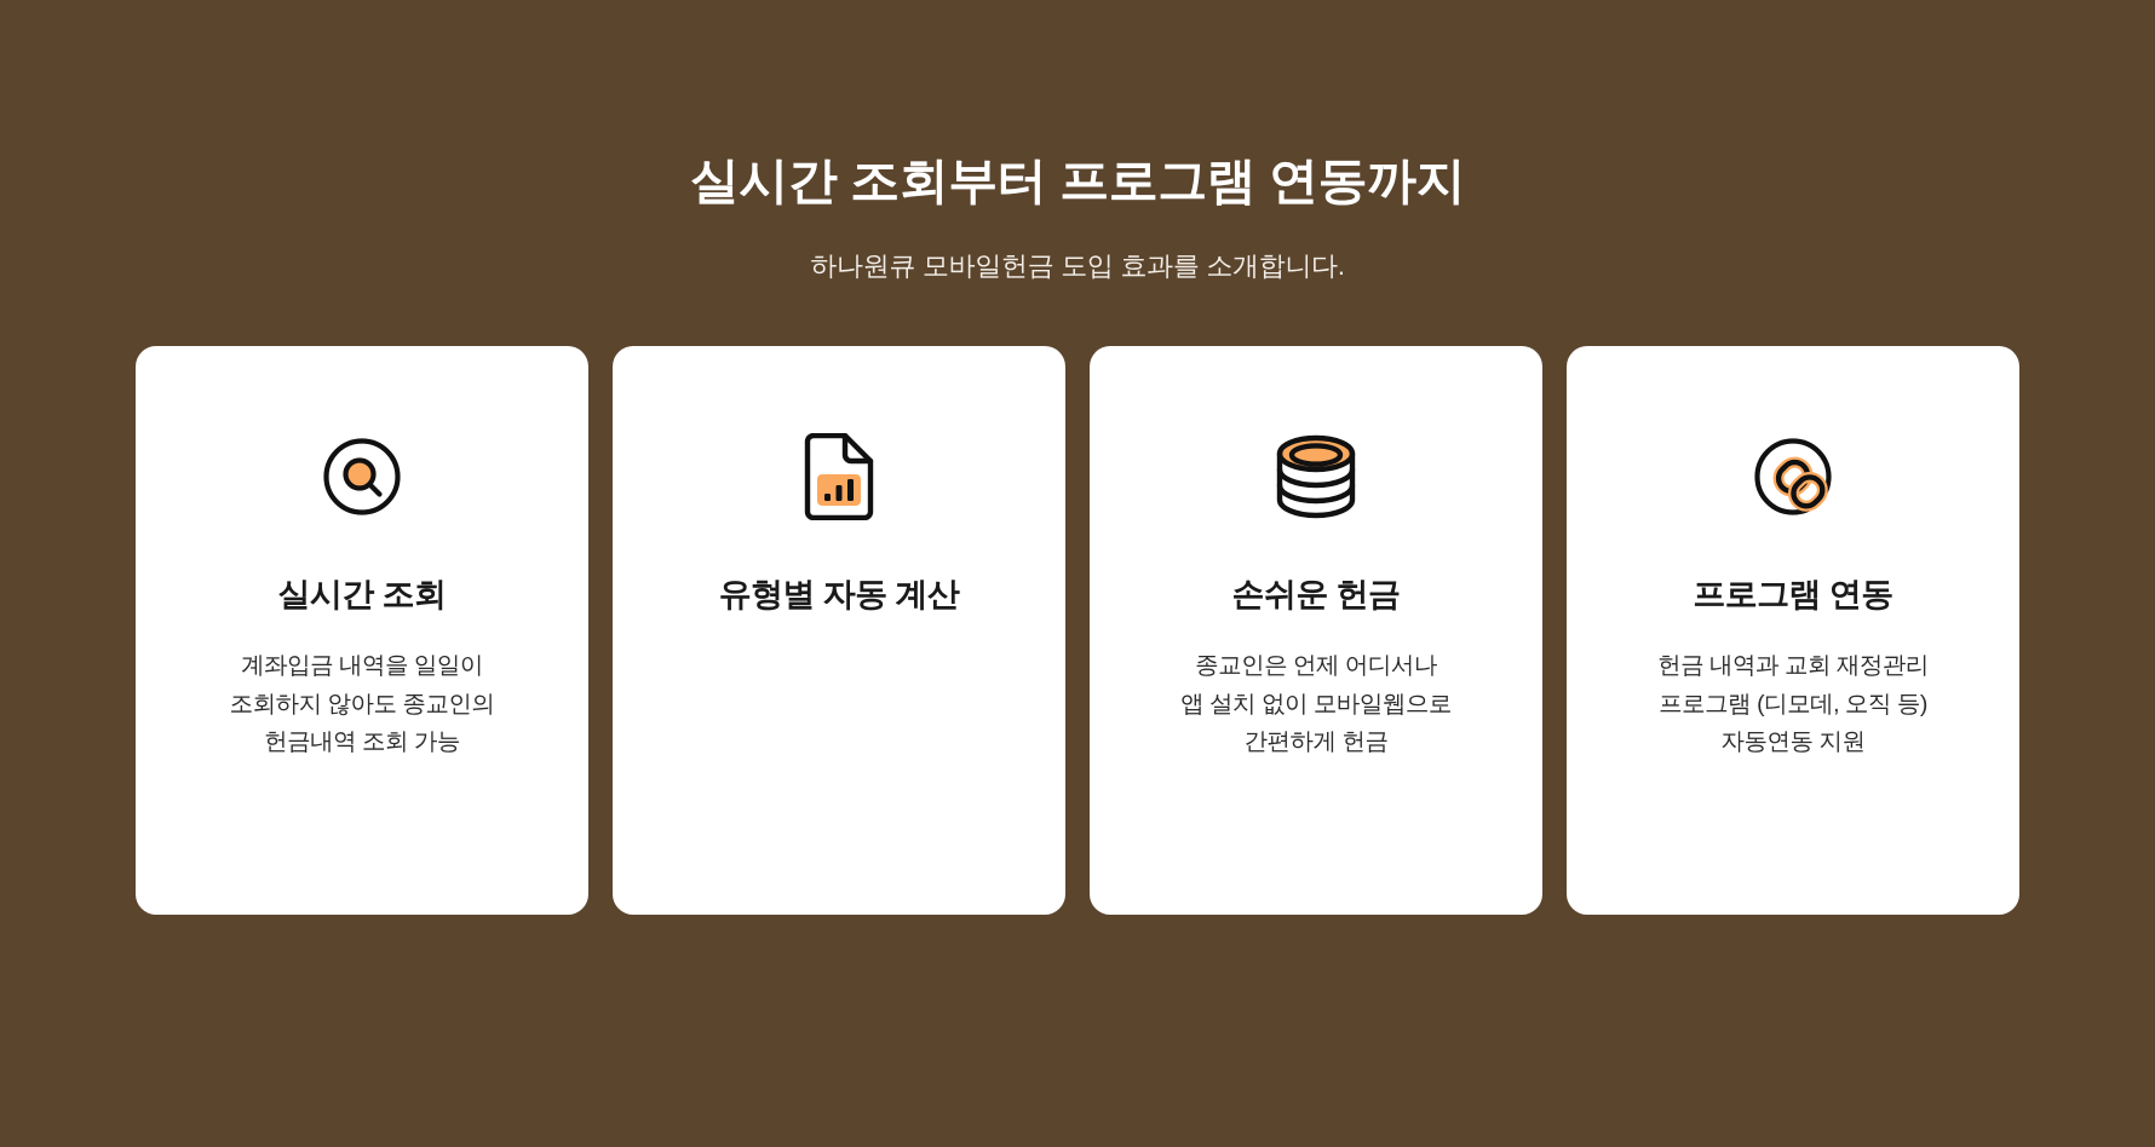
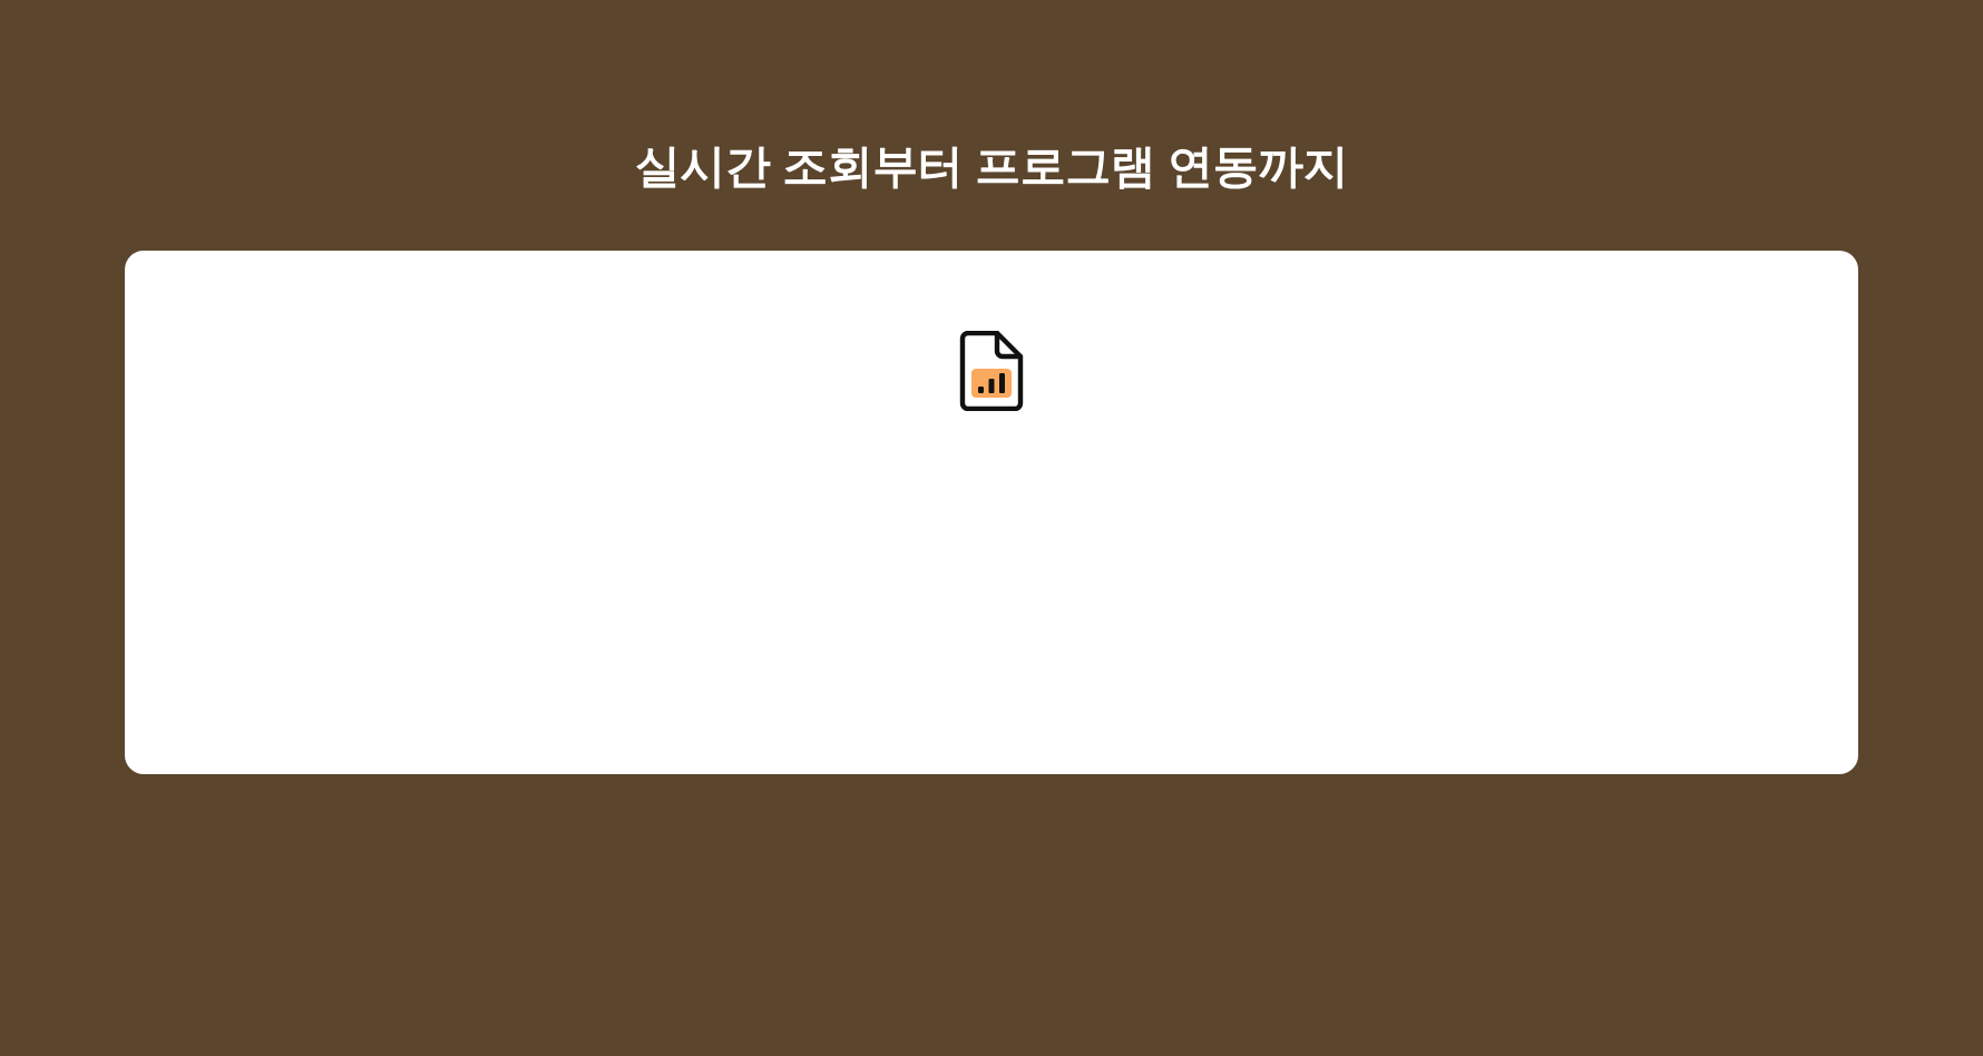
  실시간 조회부터 프로그램 연동까지
- 하나원큐 모바일헌금 도입 효과를 소개합니다.
- 실시간 조회
- 계좌입금 내역을 일일이
- 조회하지 않아도 종교인의
- 헌금내역 조회 가능
- 유형별 자동 계산
- 손쉬운 헌금
- 종교인은 언제 어디서나
- 앱 설치 없이 모바일웹으로
- 간편하게 헌금
- 프로그램 연동
- 헌금 내역과 교회 재정관리
- 프로그램 (디모데, 오직 등)
- 자동연동 지원
